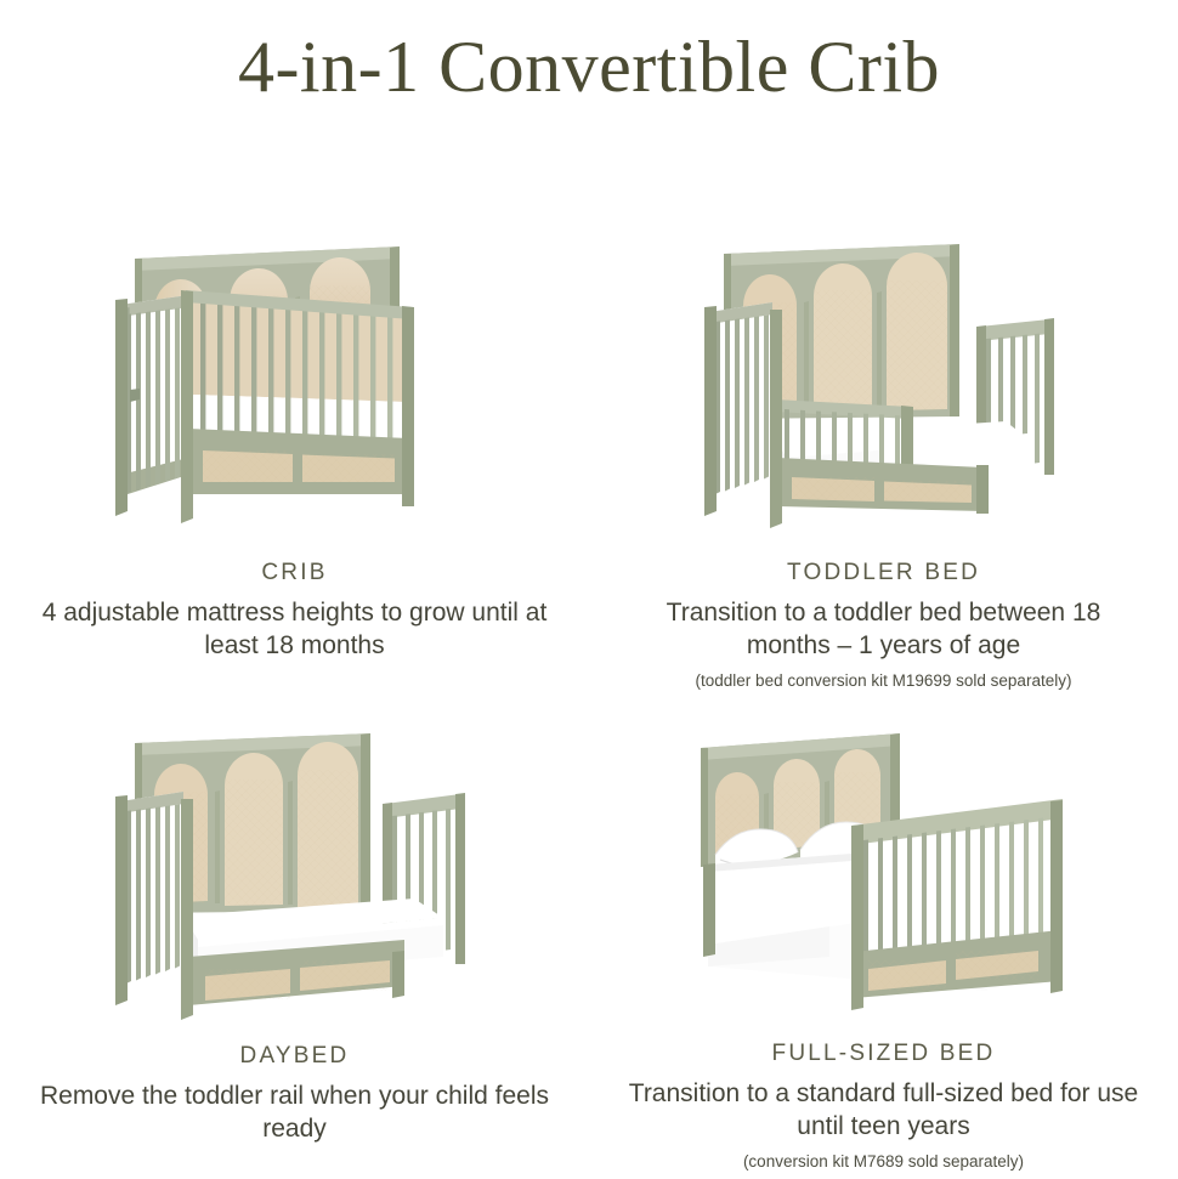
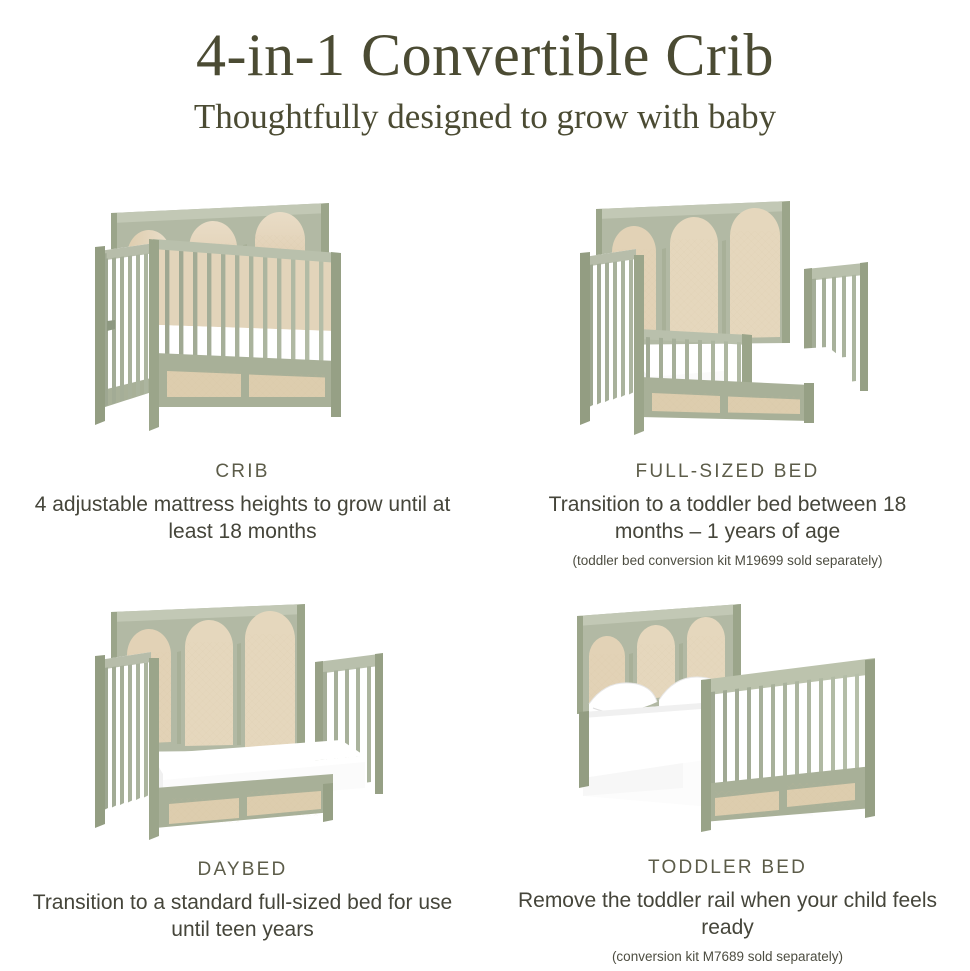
  4-in-1 Convertible Crib
+ Thoughtfully designed to grow with baby
  CRIB
  4 adjustable mattress heights to grow until at least 18 months
- TODDLER BED
+ FULL-SIZED BED
  Transition to a toddler bed between 18 months – 1 years of age
  (toddler bed conversion kit M19699 sold separately)
  DAYBED
- Remove the toddler rail when your child feels ready
+ Transition to a standard full-sized bed for use until teen years
- FULL-SIZED BED
+ TODDLER BED
- Transition to a standard full-sized bed for use until teen years
+ Remove the toddler rail when your child feels ready
  (conversion kit M7689 sold separately)
